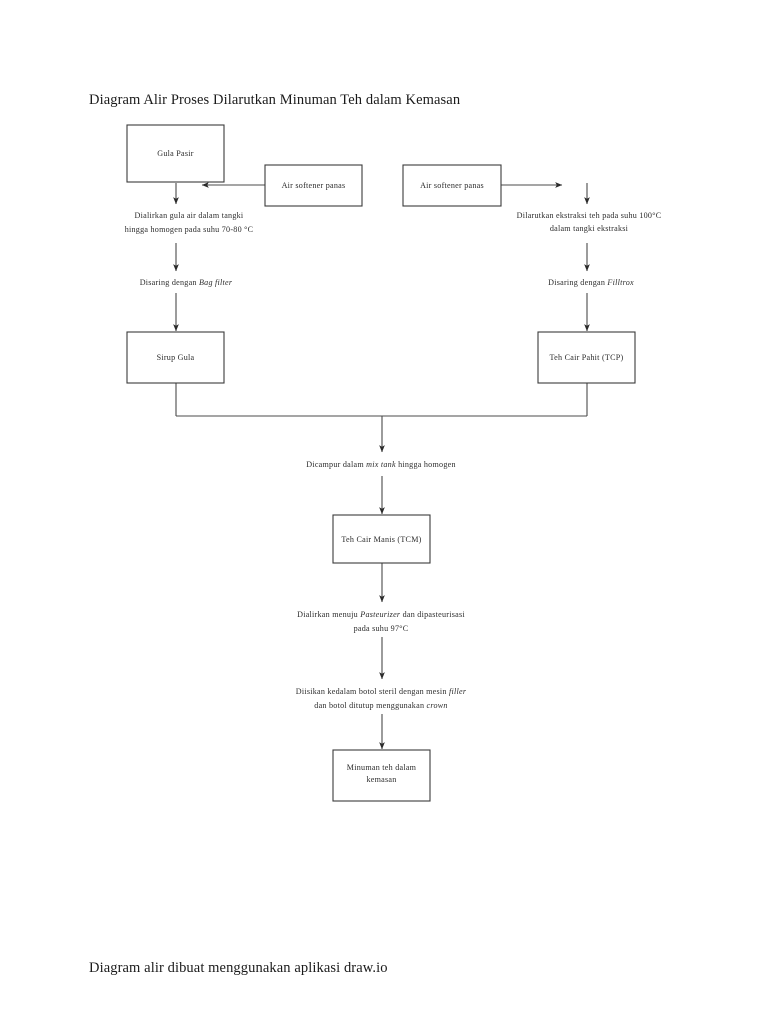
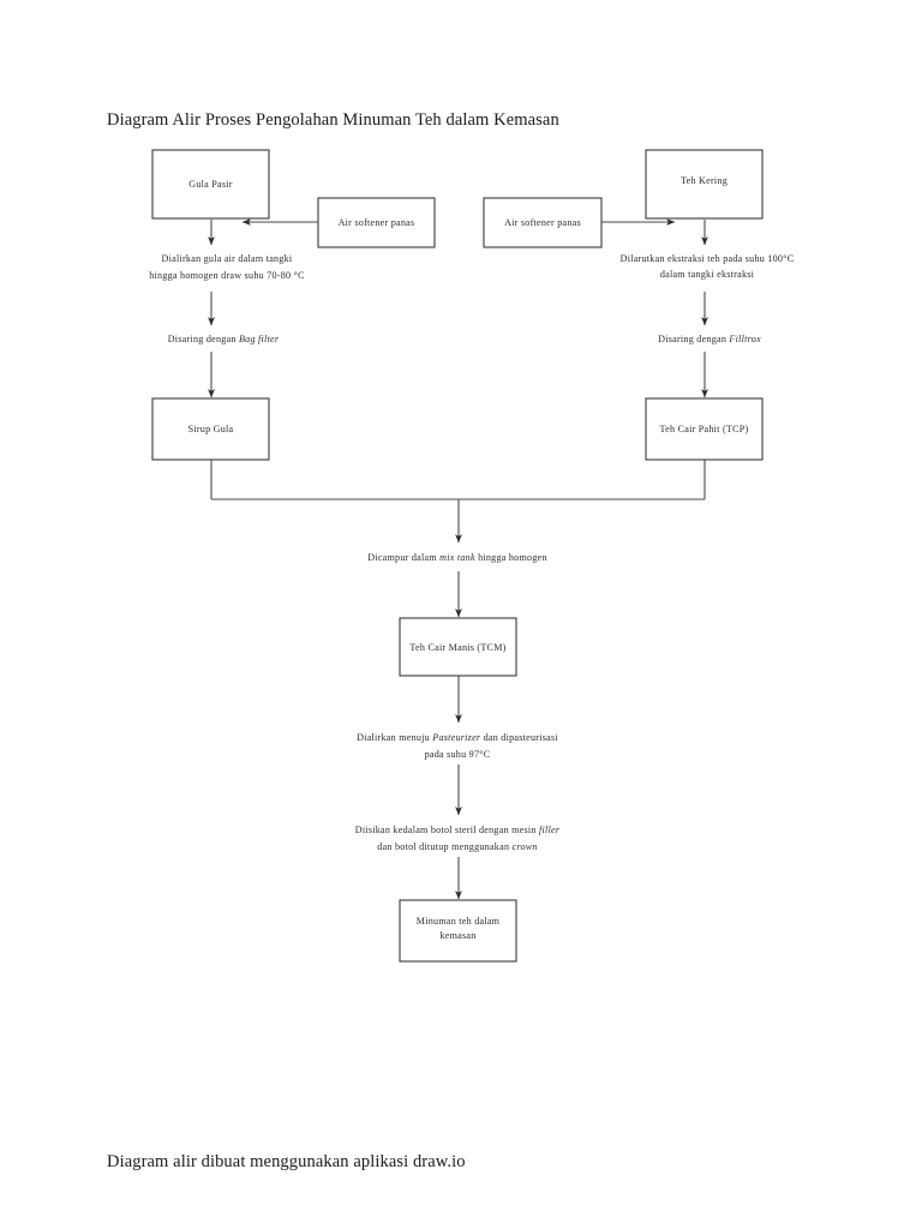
- Diagram Alir Proses Dilarutkan Minuman Teh dalam Kemasan
+ Diagram Alir Proses Pengolahan Minuman Teh dalam Kemasan
  Gula Pasir
  Air softener panas
  Air softener panas
+ Teh Kering
  Sirup Gula
  Teh Cair Pahit (TCP)
  Teh Cair Manis (TCM)
  Minuman teh dalam
  kemasan
  Dialirkan gula air dalam tangki
- hingga homogen pada suhu 70-80 °C
+ hingga homogen draw suhu 70-80 °C
  Dilarutkan ekstraksi teh pada suhu 100°C
  dalam tangki ekstraksi
  Disaring dengan Bag filter
  Disaring dengan Filltrox
  Dicampur dalam mix tank hingga homogen
  Dialirkan menuju Pasteurizer dan dipasteurisasi
  pada suhu 97°C
  Diisikan kedalam botol steril dengan mesin filler
  dan botol ditutup menggunakan crown
  Diagram alir dibuat menggunakan aplikasi draw.io
